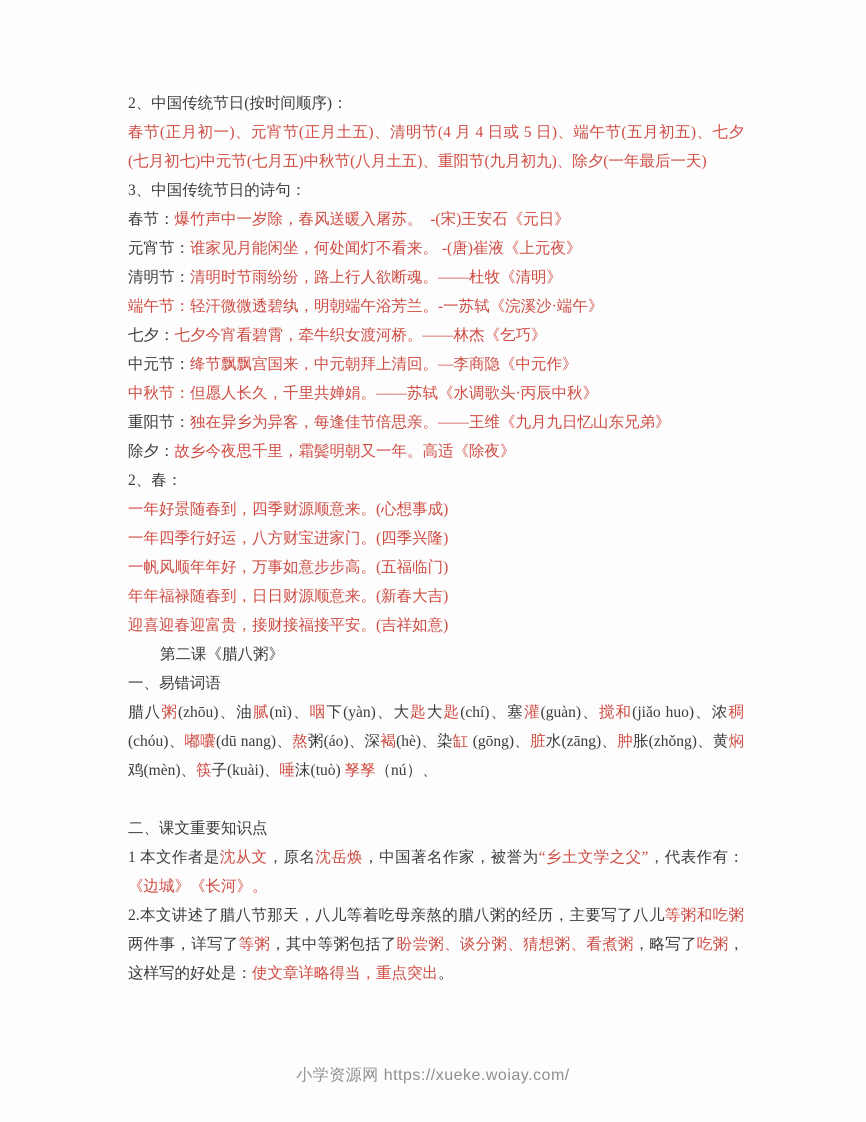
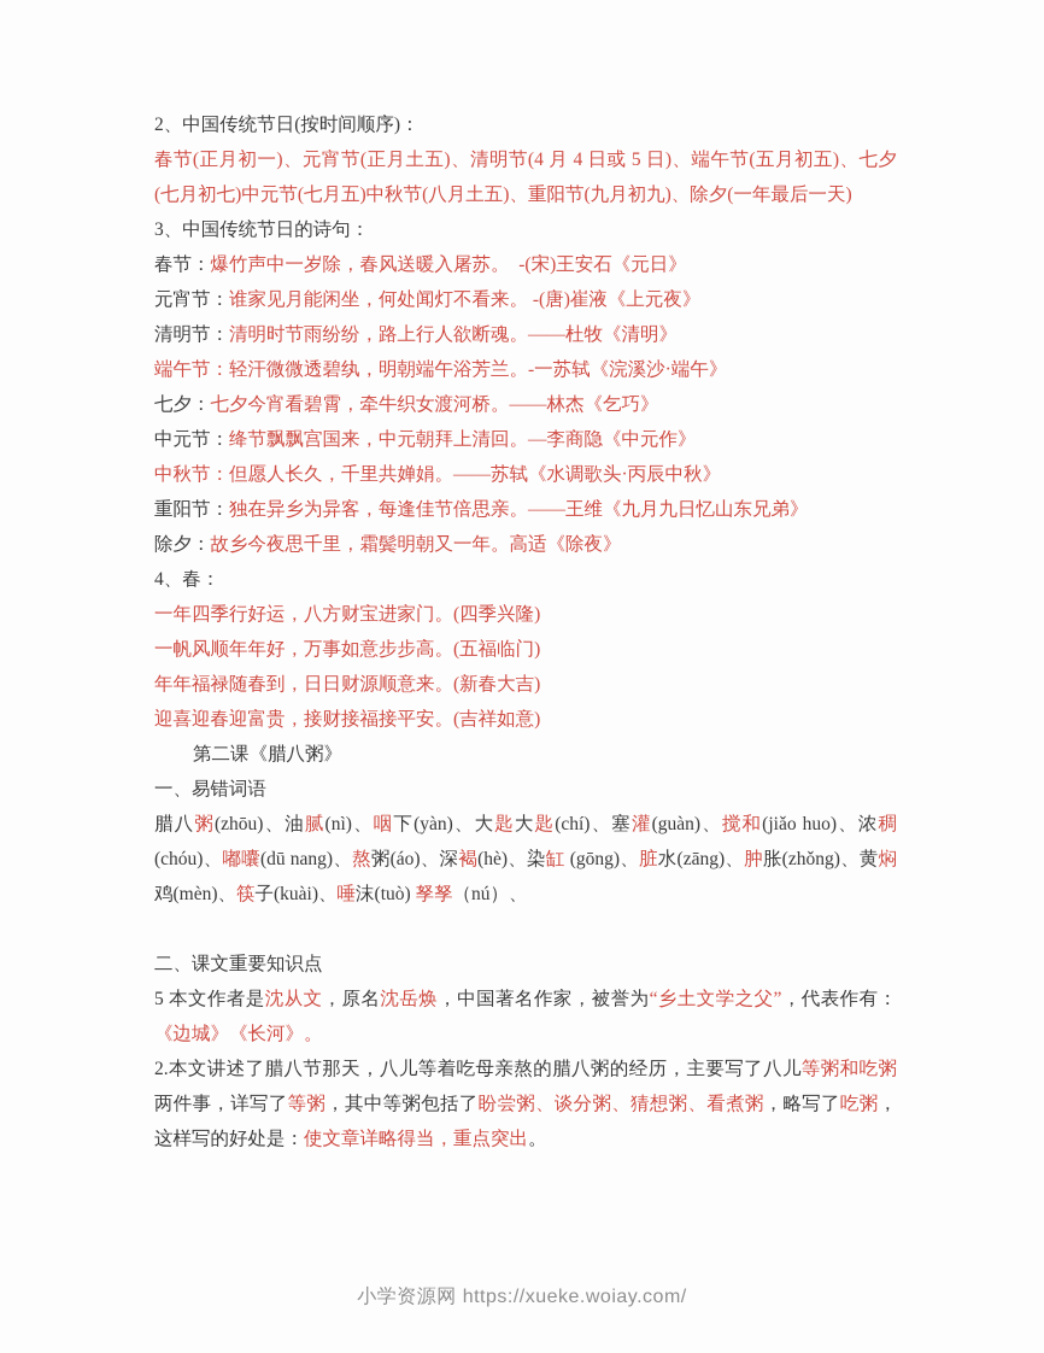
  2、中国传统节日(按时间顺序)：
  春节(正月初一)、元宵节(正月土五)、清明节(4 月 4 日或 5 日)、端午节(五月初五)、七夕(七月初七)中元节(七月五)中秋节(八月土五)、重阳节(九月初九)、除夕(一年最后一天)
  3、中国传统节日的诗句：
  春节：爆竹声中一岁除，春风送暖入屠苏。 -(宋)王安石《元日》
  元宵节：谁家见月能闲坐，何处闻灯不看来。 -(唐)崔液《上元夜》
  清明节：清明时节雨纷纷，路上行人欲断魂。——杜牧《清明》
  端午节：轻汗微微透碧纨，明朝端午浴芳兰。-一苏轼《浣溪沙·端午》
  七夕：七夕今宵看碧霄，牵牛织女渡河桥。——林杰《乞巧》
  中元节：绛节飘飘宫国来，中元朝拜上清回。—李商隐《中元作》
  中秋节：但愿人长久，千里共婵娟。——苏轼《水调歌头·丙辰中秋》
  重阳节：独在异乡为异客，每逢佳节倍思亲。——王维《九月九日忆山东兄弟》
  除夕：故乡今夜思千里，霜鬓明朝又一年。高适《除夜》
- 2、春：
+ 4、春：
- 一年好景随春到，四季财源顺意来。(心想事成)
  一年四季行好运，八方财宝进家门。(四季兴隆)
  一帆风顺年年好，万事如意步步高。(五福临门)
  年年福禄随春到，日日财源顺意来。(新春大吉)
  迎喜迎春迎富贵，接财接福接平安。(吉祥如意)
  第二课《腊八粥》
  一、易错词语
  腊八粥(zhōu)、油腻(nì)、咽下(yàn)、大匙大匙(chí)、塞灌(guàn)、搅和(jiǎo huo)、浓稠(chóu)、嘟囔(dū nang)、熬粥(áo)、深褐(hè)、染缸 (gōng)、脏水(zāng)、肿胀(zhǒng)、黄焖鸡(mèn)、筷子(kuài)、唾沫(tuò) 孥孥（nú）、
  二、课文重要知识点
- 1 本文作者是沈从文，原名沈岳焕，中国著名作家，被誉为“乡土文学之父”，代表作有：《边城》《长河》。
+ 5 本文作者是沈从文，原名沈岳焕，中国著名作家，被誉为“乡土文学之父”，代表作有：《边城》《长河》。
  2.本文讲述了腊八节那天，八儿等着吃母亲熬的腊八粥的经历，主要写了八儿等粥和吃粥两件事，详写了等粥，其中等粥包括了盼尝粥、谈分粥、猜想粥、看煮粥，略写了吃粥，这样写的好处是：使文章详略得当，重点突出。
  小学资源网 https://xueke.woiay.com/
